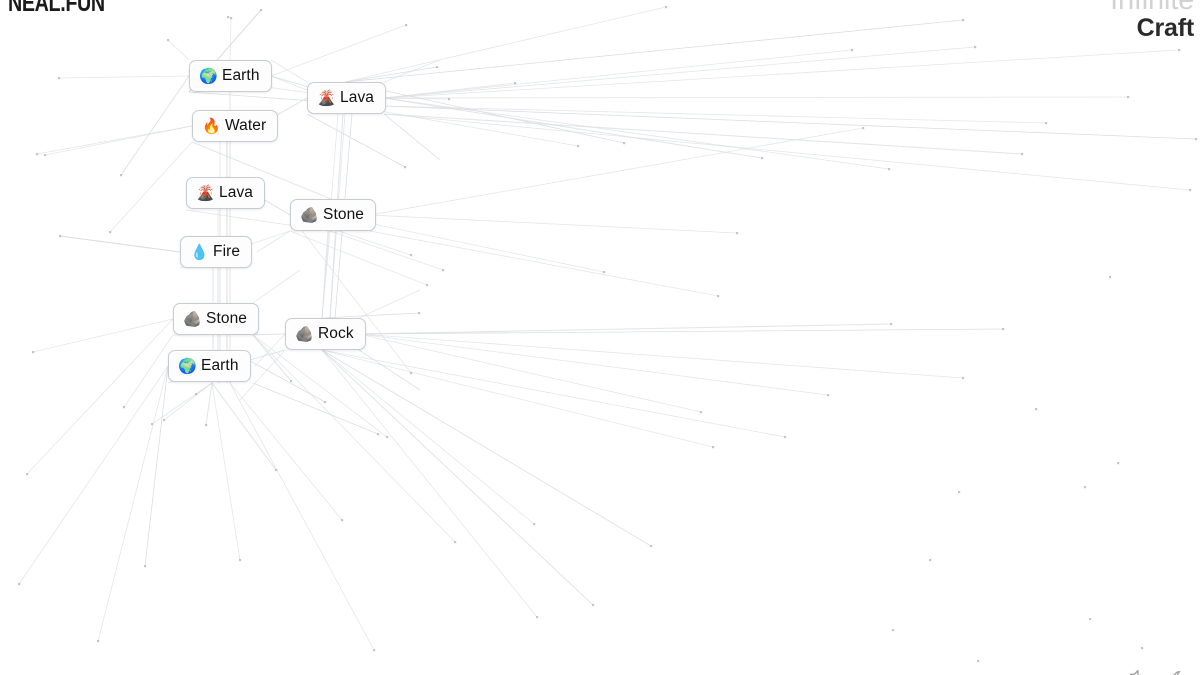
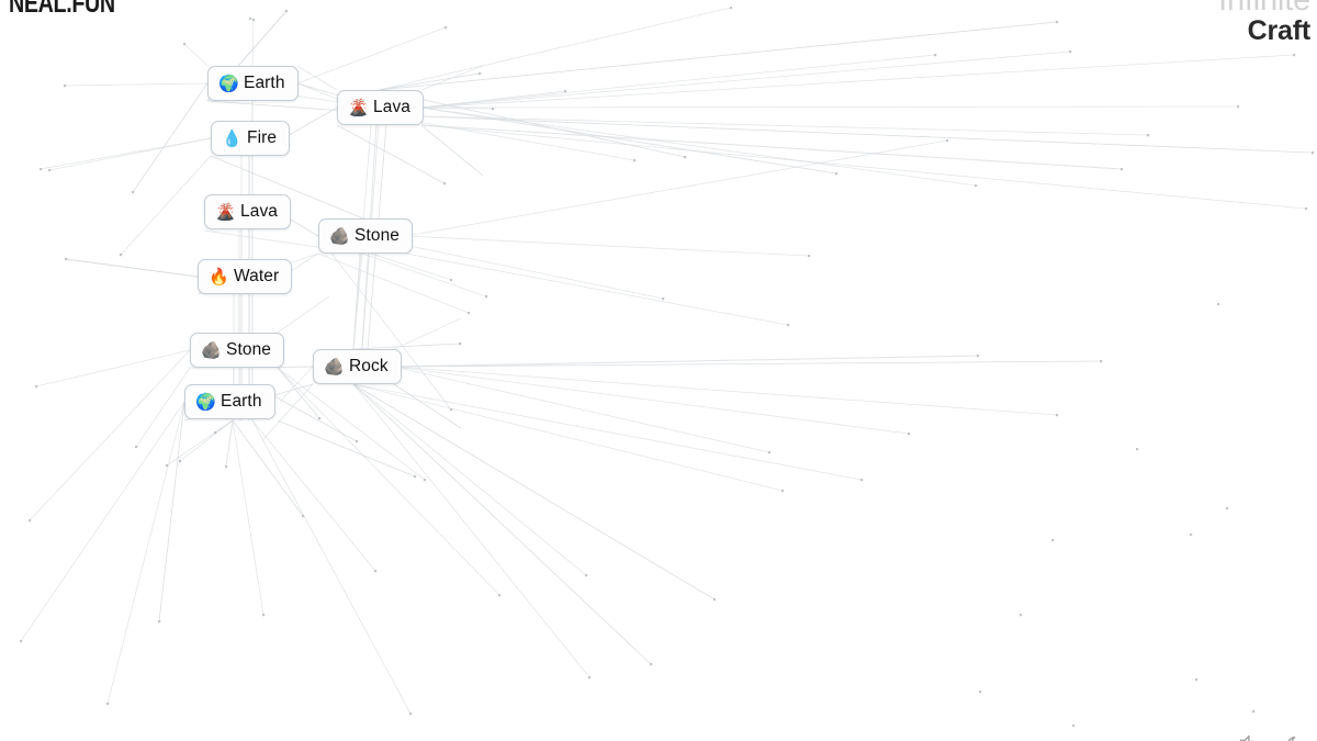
  NEAL.FUN
  Infinite
  Craft
  🌍
  Earth
  🌋
  Lava
- 🔥
+ 💧
- Water
+ Fire
  🌋
  Lava
  🪨
  Stone
- 💧
+ 🔥
- Fire
+ Water
  🪨
  Stone
  🪨
  Rock
  🌍
  Earth
